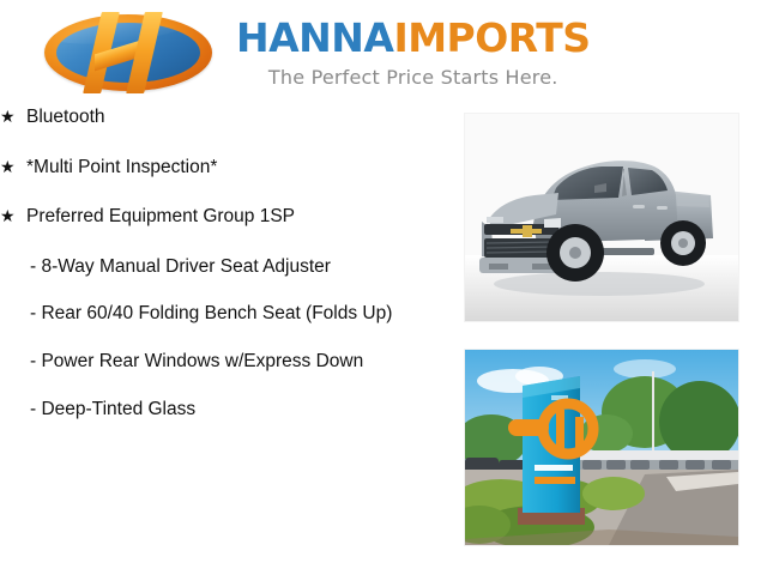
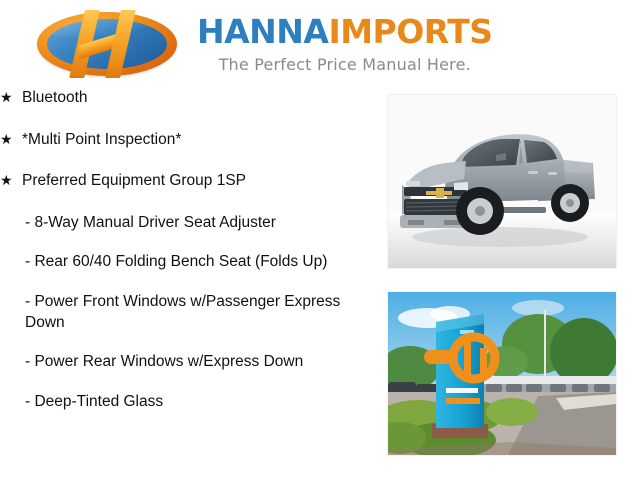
  HANNAIMPORTS
- The Perfect Price Starts Here.
+ The Perfect Price Manual Here.
  ★
  Bluetooth
  ★
  *Multi Point Inspection*
  ★
  Preferred Equipment Group 1SP
  - 8-Way Manual Driver Seat Adjuster
  - Rear 60/40 Folding Bench Seat (Folds Up)
+ - Power Front Windows w/Passenger Express Down
  - Power Rear Windows w/Express Down
  - Deep-Tinted Glass
